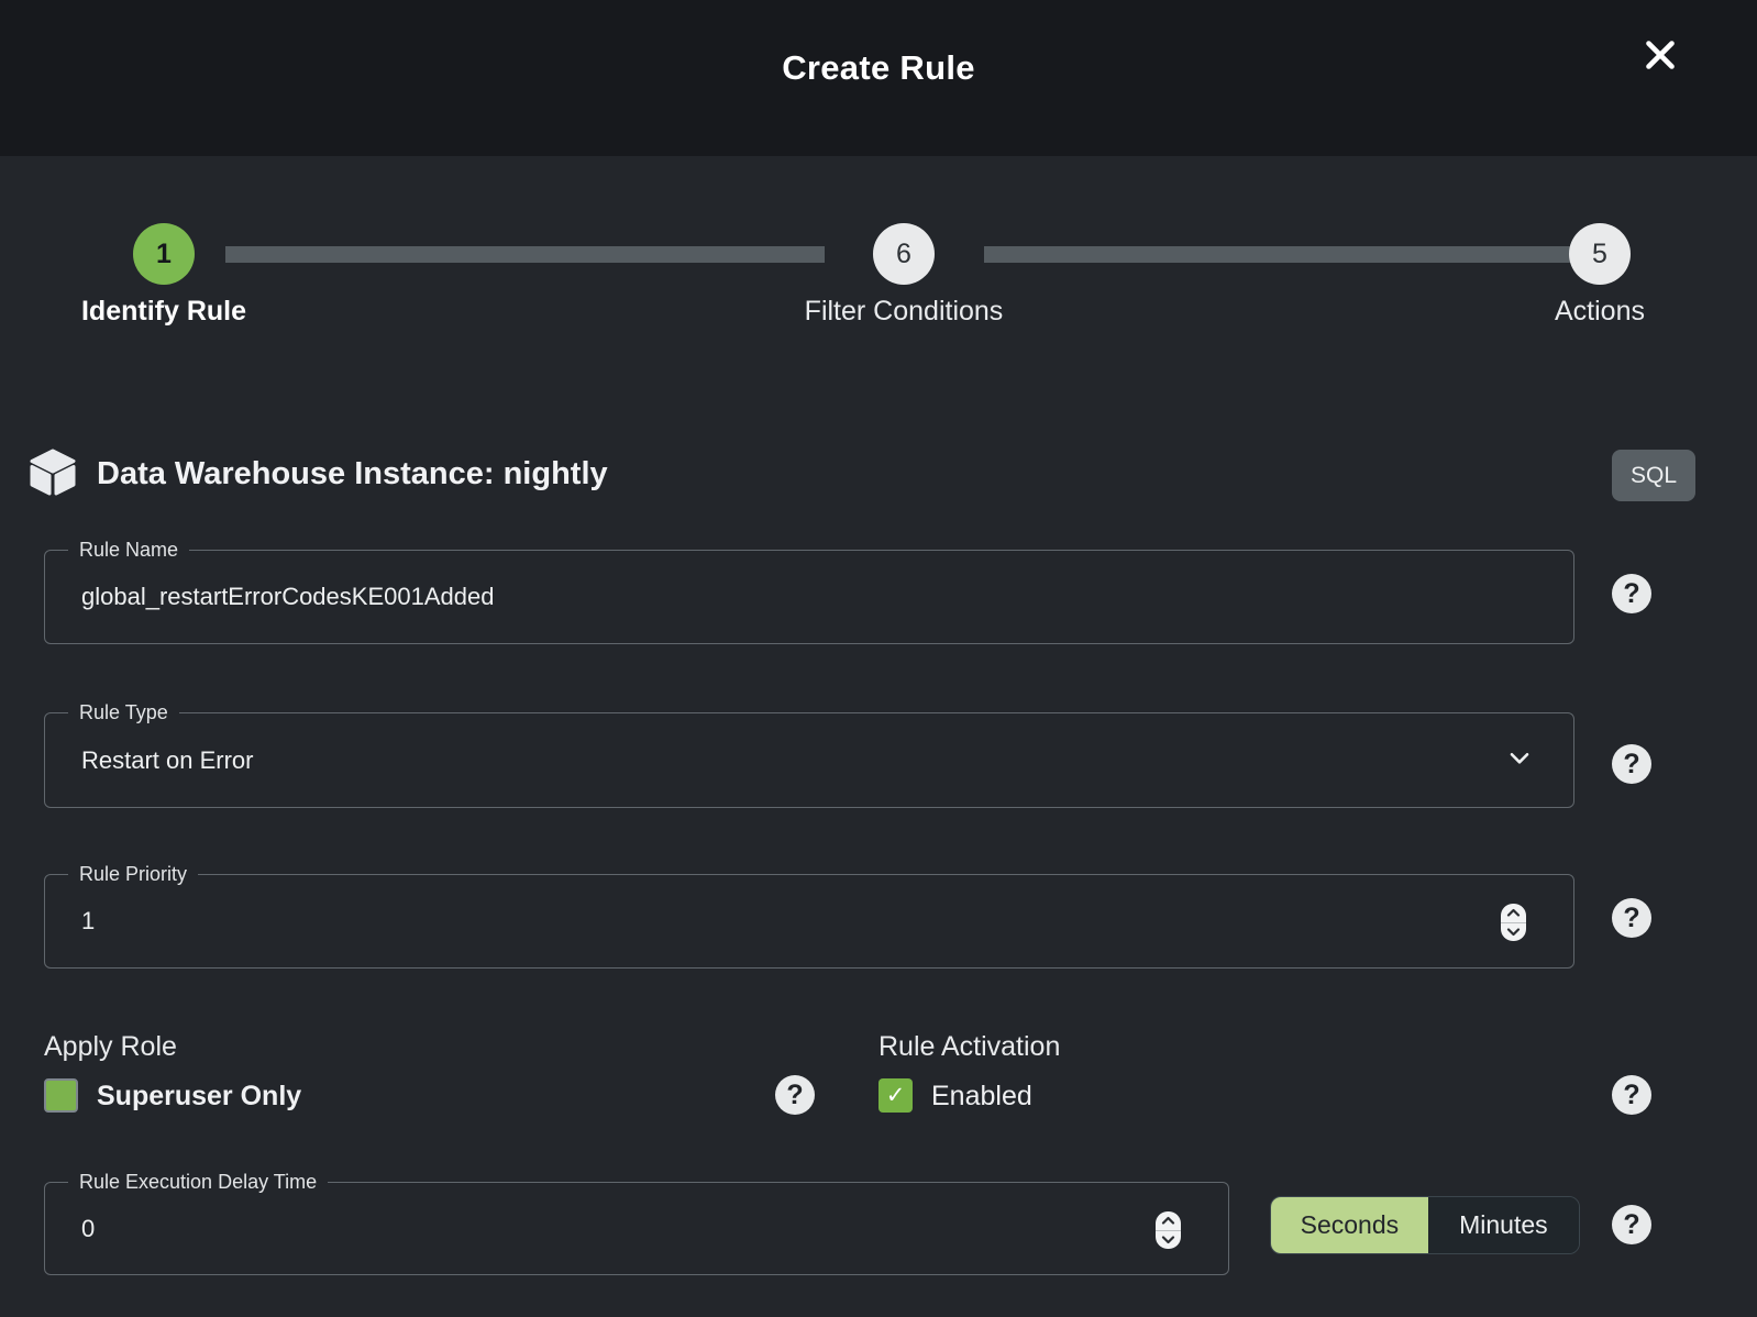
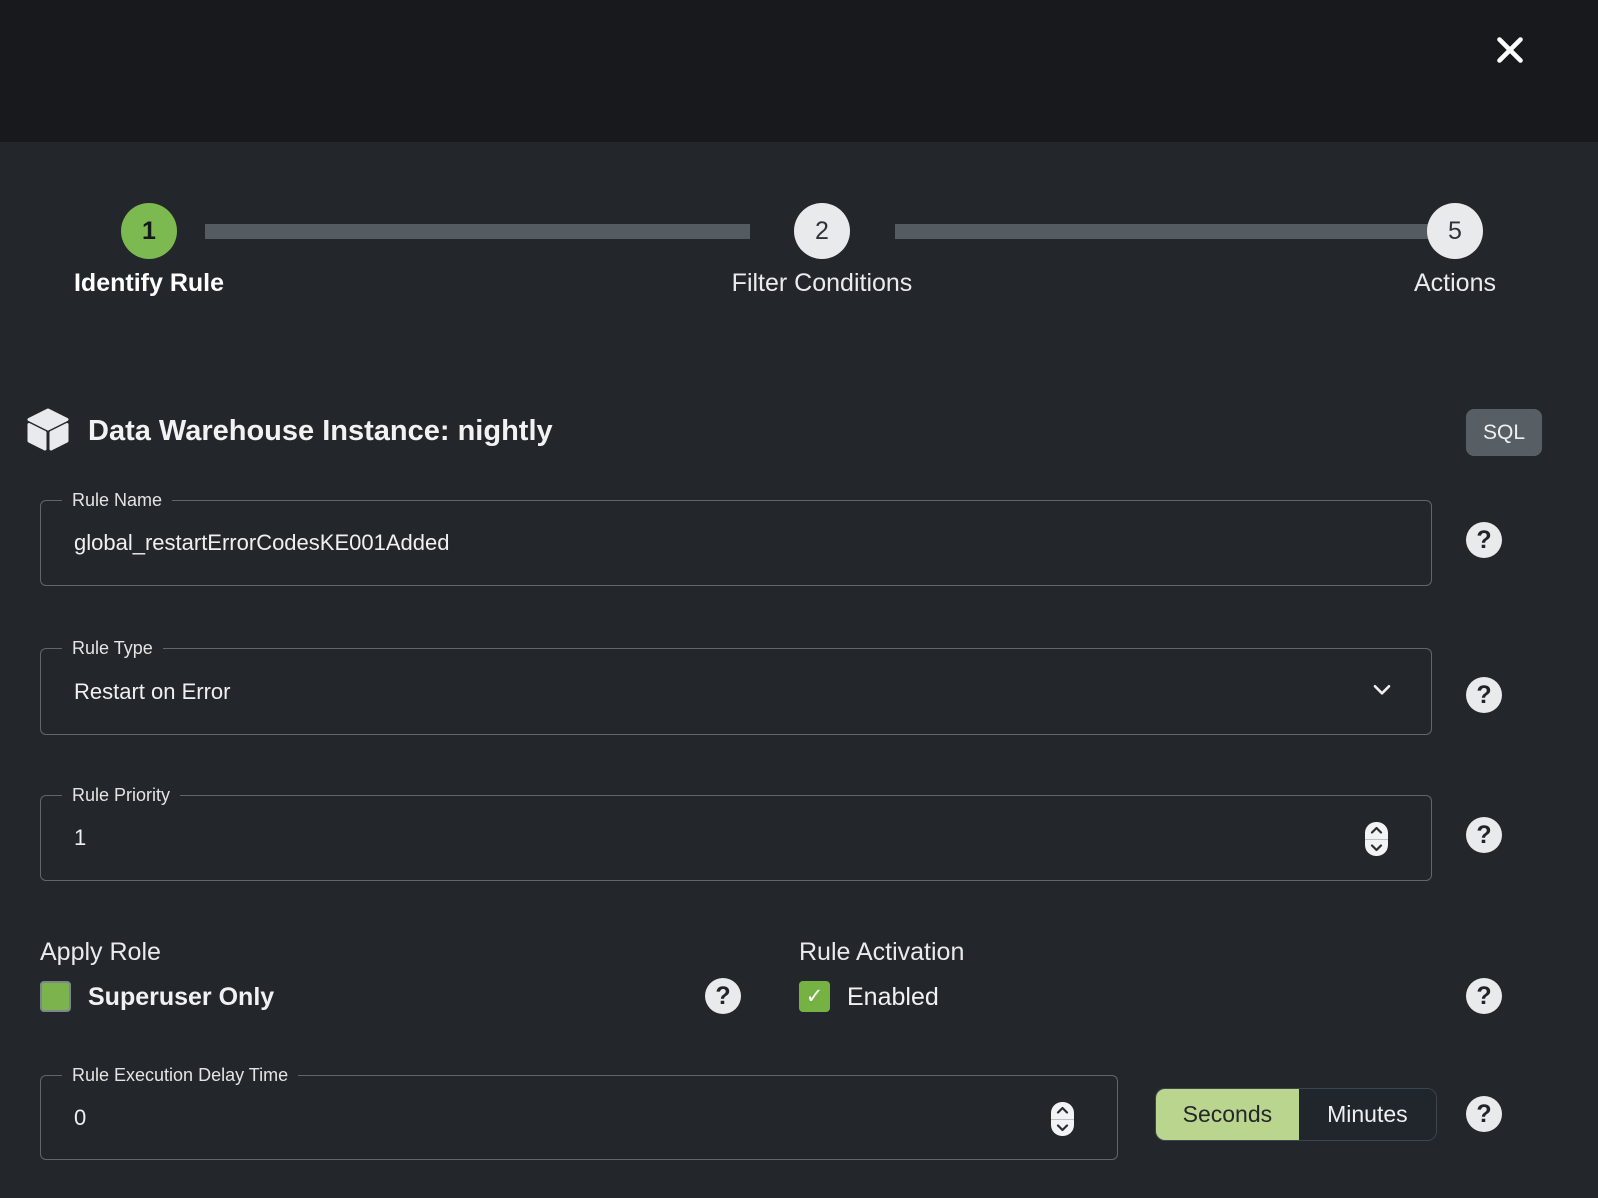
- Create Rule
  1
- 6
+ 2
  5
  Identify Rule
  Filter Conditions
  Actions
  Data Warehouse Instance: nightly
  SQL
  Rule Name
  global_restartErrorCodesKE001Added
  ?
  Rule Type
  Restart on Error
  ?
  Rule Priority
  1
  ?
  Apply Role
  Superuser Only
  ?
  Rule Activation
  ✓
  Enabled
  ?
  Rule Execution Delay Time
  0
  Seconds
  Minutes
  ?
